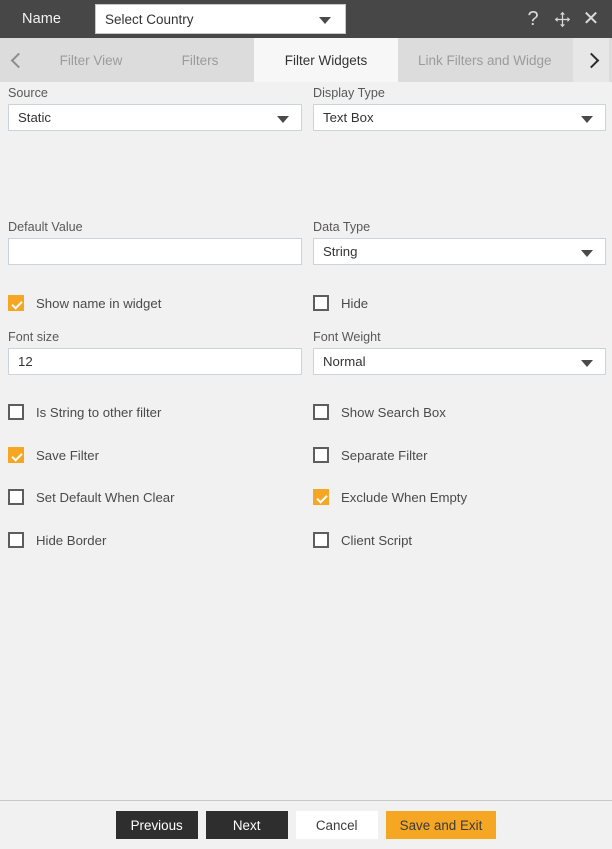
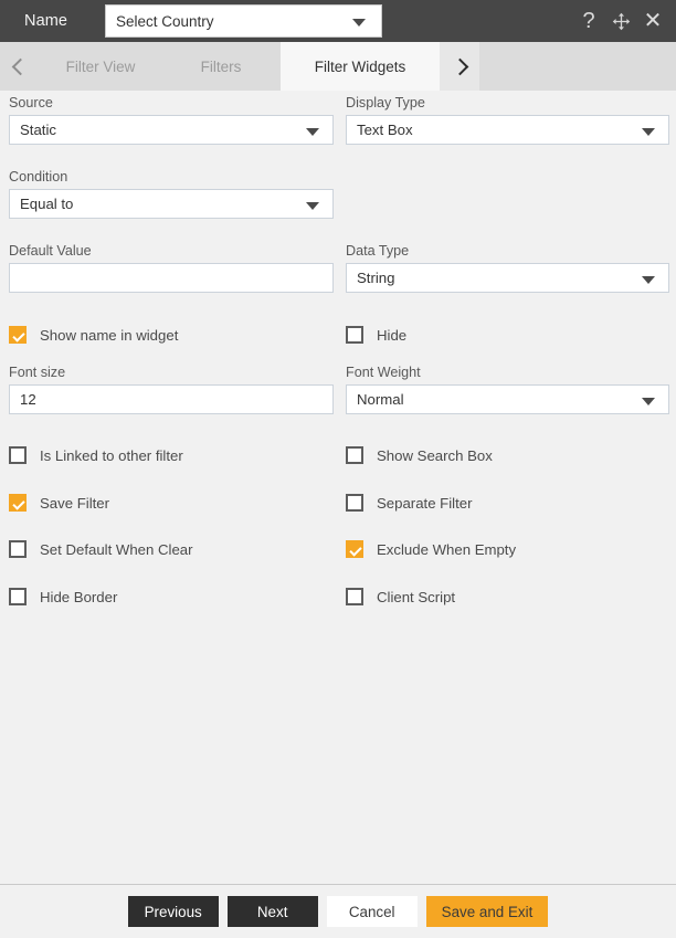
  Name
  Select Country
  ?
  ✕
  Filter View
  Filters
  Filter Widgets
- Link Filters and Widge
  Source
  Static
  Display Type
  Text Box
+ Condition
+ Equal to
  Default Value
  Data Type
  String
  Show name in widget
  Hide
  Font size
  12
  Font Weight
  Normal
- Is String to other filter
+ Is Linked to other filter
  Show Search Box
  Save Filter
  Separate Filter
  Set Default When Clear
  Exclude When Empty
  Hide Border
  Client Script
  Previous
  Next
  Cancel
  Save and Exit
